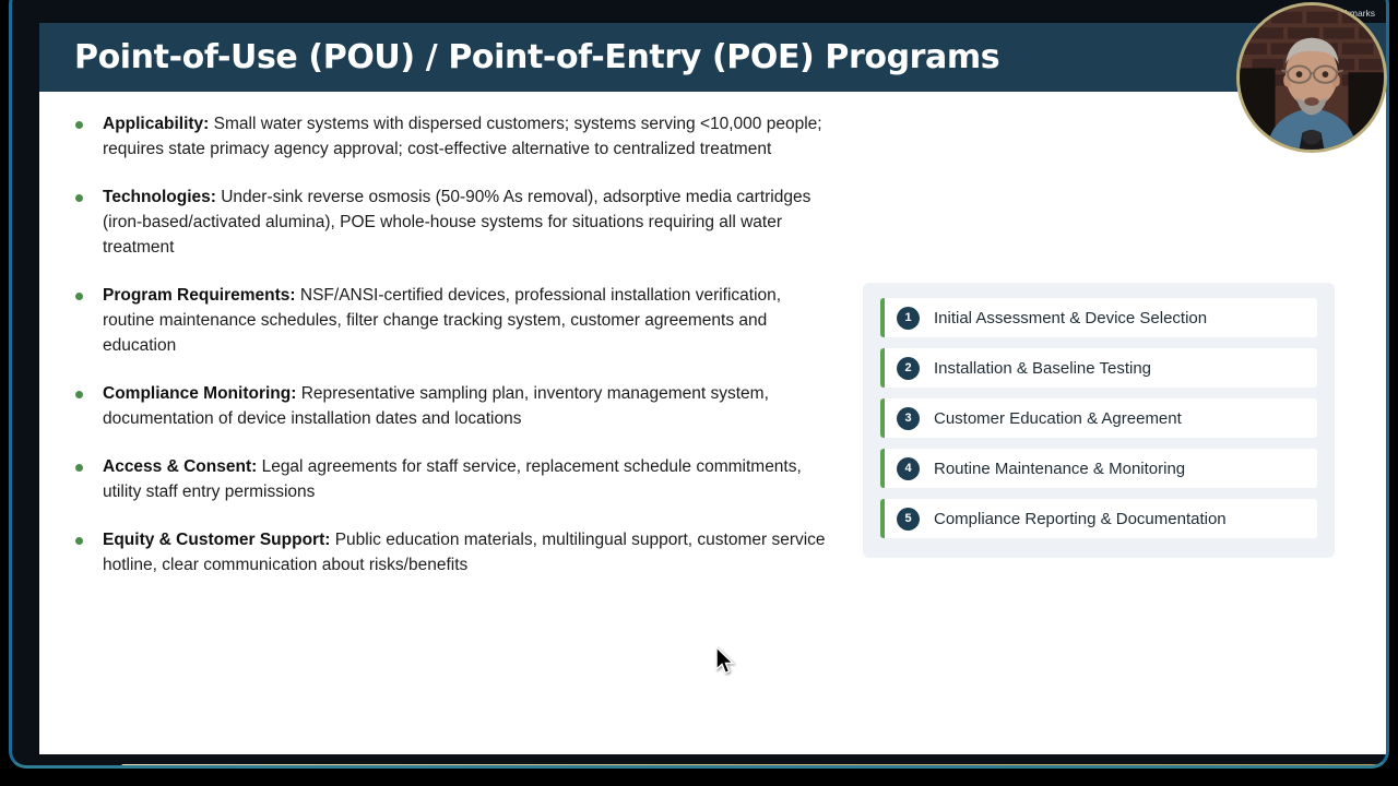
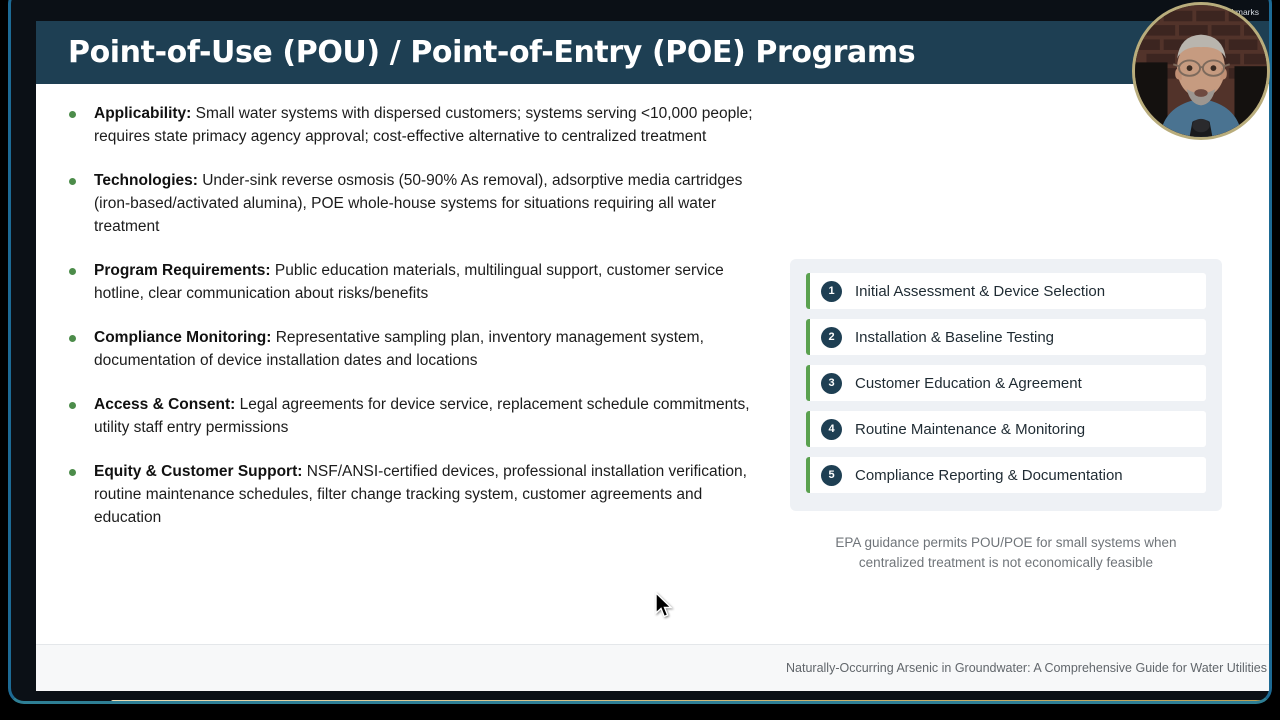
  Point-of-Use (POU) / Point-of-Entry (POE) Programs
  Applicability: Small water systems with dispersed customers; systems serving <10,000 people; requires state primacy agency approval; cost-effective alternative to centralized treatment
  Technologies: Under-sink reverse osmosis (50-90% As removal), adsorptive media cartridges (iron-based/activated alumina), POE whole-house systems for situations requiring all water treatment
- Program Requirements: NSF/ANSI-certified devices, professional installation verification, routine maintenance schedules, filter change tracking system, customer agreements and education
+ Program Requirements: Public education materials, multilingual support, customer service hotline, clear communication about risks/benefits
  Compliance Monitoring: Representative sampling plan, inventory management system, documentation of device installation dates and locations
- Access & Consent: Legal agreements for staff service, replacement schedule commitments, utility staff entry permissions
+ Access & Consent: Legal agreements for device service, replacement schedule commitments, utility staff entry permissions
- Equity & Customer Support: Public education materials, multilingual support, customer service hotline, clear communication about risks/benefits
+ Equity & Customer Support: NSF/ANSI-certified devices, professional installation verification, routine maintenance schedules, filter change tracking system, customer agreements and education
  1
  Initial Assessment & Device Selection
  2
  Installation & Baseline Testing
  3
  Customer Education & Agreement
  4
  Routine Maintenance & Monitoring
  5
  Compliance Reporting & Documentation
+ EPA guidance permits POU/POE for small systems when centralized treatment is not economically feasible
+ Naturally-Occurring Arsenic in Groundwater: A Comprehensive Guide for Water Utilities
